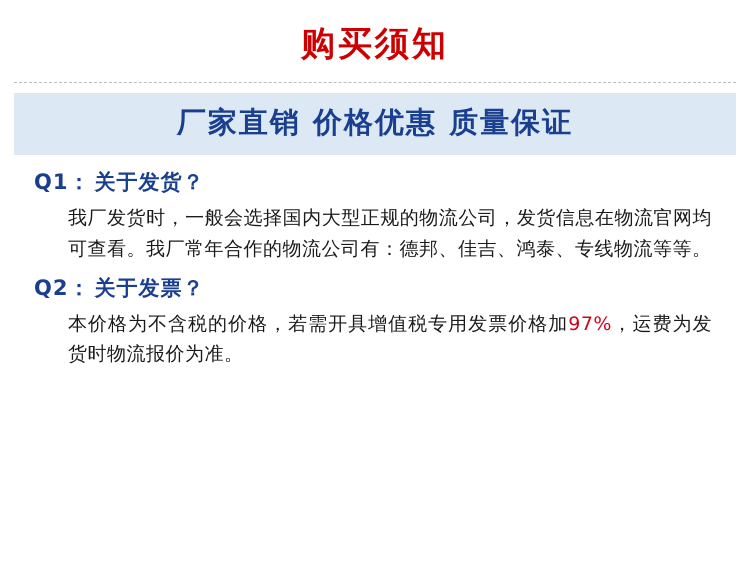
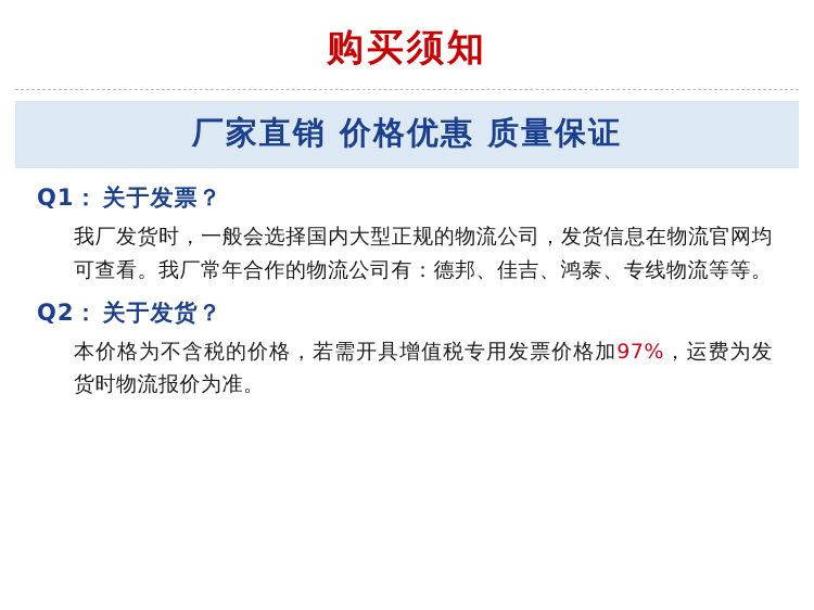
  购买须知
  厂家直销 价格优惠 质量保证
- Q1： 关于发货？
+ Q1： 关于发票？
  我厂发货时，一般会选择国内大型正规的物流公司，发货信息在物流官网均可查看。我厂常年合作的物流公司有：德邦、佳吉、鸿泰、专线物流等等。
- Q2： 关于发票？
+ Q2： 关于发货？
  本价格为不含税的价格，若需开具增值税专用发票价格加97%，运费为发货时物流报价为准。
